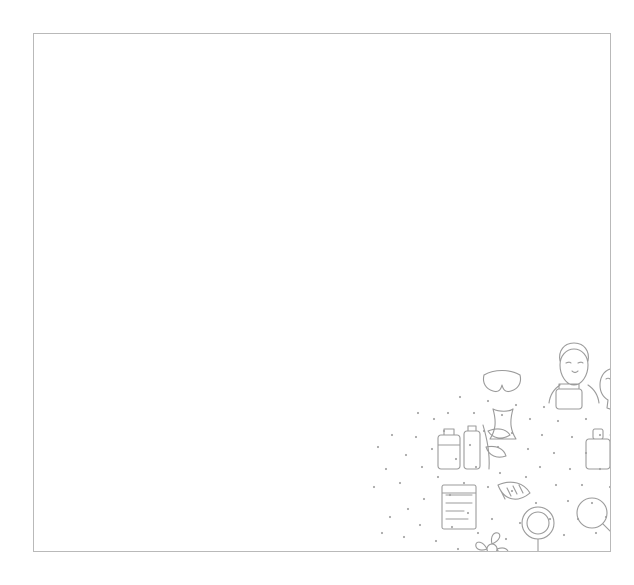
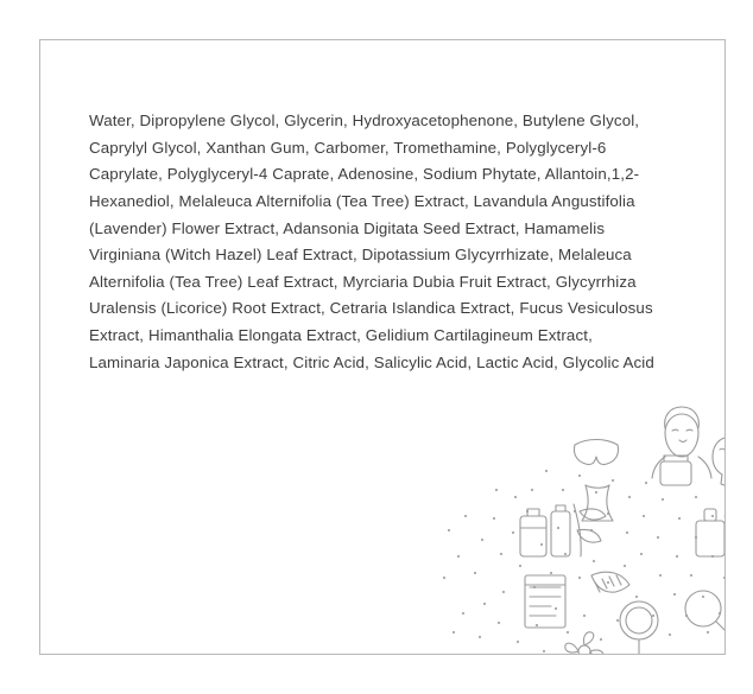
+ Water, Dipropylene Glycol, Glycerin, Hydroxyacetophenone, Butylene Glycol, Caprylyl Glycol, Xanthan Gum, Carbomer, Tromethamine, Polyglyceryl-6 Caprylate, Polyglyceryl-4 Caprate, Adenosine, Sodium Phytate, Allantoin,1,2-Hexanediol, Melaleuca Alternifolia (Tea Tree) Extract, Lavandula Angustifolia (Lavender) Flower Extract, Adansonia Digitata Seed Extract, Hamamelis Virginiana (Witch Hazel) Leaf Extract, Dipotassium Glycyrrhizate, Melaleuca Alternifolia (Tea Tree) Leaf Extract, Myrciaria Dubia Fruit Extract, Glycyrrhiza Uralensis (Licorice) Root Extract, Cetraria Islandica Extract, Fucus Vesiculosus Extract, Himanthalia Elongata Extract, Gelidium Cartilagineum Extract, Laminaria Japonica Extract, Citric Acid, Salicylic Acid, Lactic Acid, Glycolic Acid
